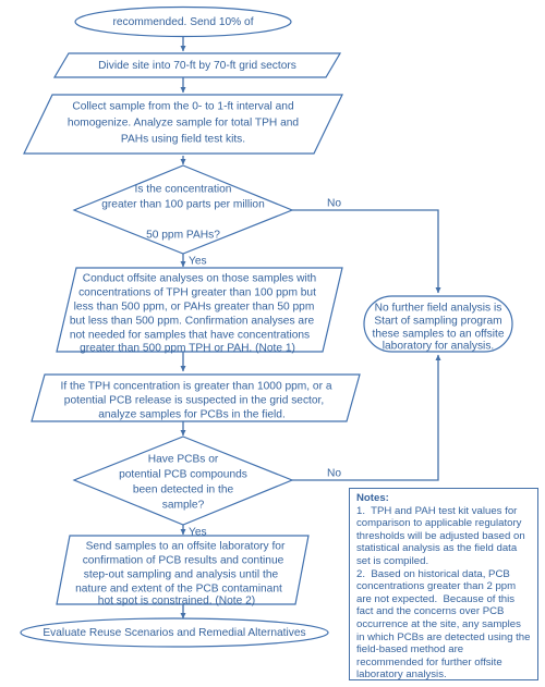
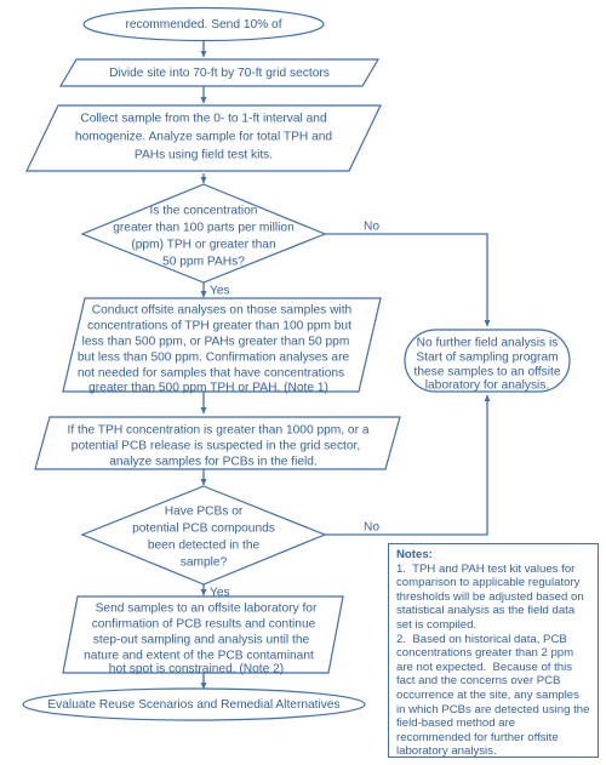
  recommended. Send 10% of
  Divide site into 70-ft by 70-ft grid sectors
  Collect sample from the 0- to 1-ft interval and
  homogenize. Analyze sample for total TPH and
  PAHs using field test kits.
  Is the concentration
  greater than 100 parts per million
+ (ppm) TPH or greater than
  50 ppm PAHs?
  No
  Yes
  Conduct offsite analyses on those samples with
  concentrations of TPH greater than 100 ppm but
  less than 500 ppm, or PAHs greater than 50 ppm
  but less than 500 ppm. Confirmation analyses are
  not needed for samples that have concentrations
  greater than 500 ppm TPH or PAH. (Note 1)
  No further field analysis is
  Start of sampling program
  these samples to an offsite
  laboratory for analysis.
  If the TPH concentration is greater than 1000 ppm, or a
  potential PCB release is suspected in the grid sector,
  analyze samples for PCBs in the field.
  Have PCBs or
  potential PCB compounds
  been detected in the
  sample?
  No
  Yes
  Send samples to an offsite laboratory for
  confirmation of PCB results and continue
  step-out sampling and analysis until the
  nature and extent of the PCB contaminant
  hot spot is constrained. (Note 2)
  Evaluate Reuse Scenarios and Remedial Alternatives
  Notes:
  1. TPH and PAH test kit values for comparison to applicable regulatory thresholds will be adjusted based on statistical analysis as the field data set is compiled.
  2. Based on historical data, PCB concentrations greater than 2 ppm are not expected. Because of this fact and the concerns over PCB occurrence at the site, any samples in which PCBs are detected using the field-based method are recommended for further offsite laboratory analysis.
